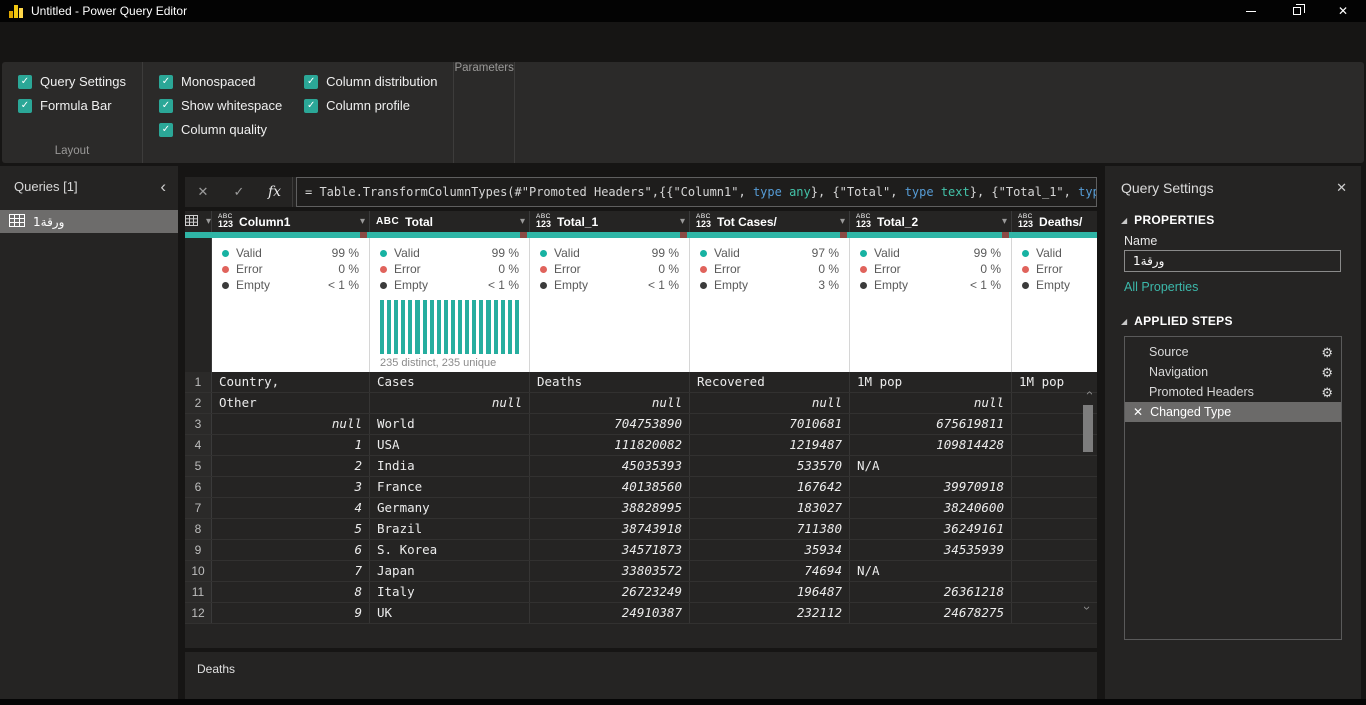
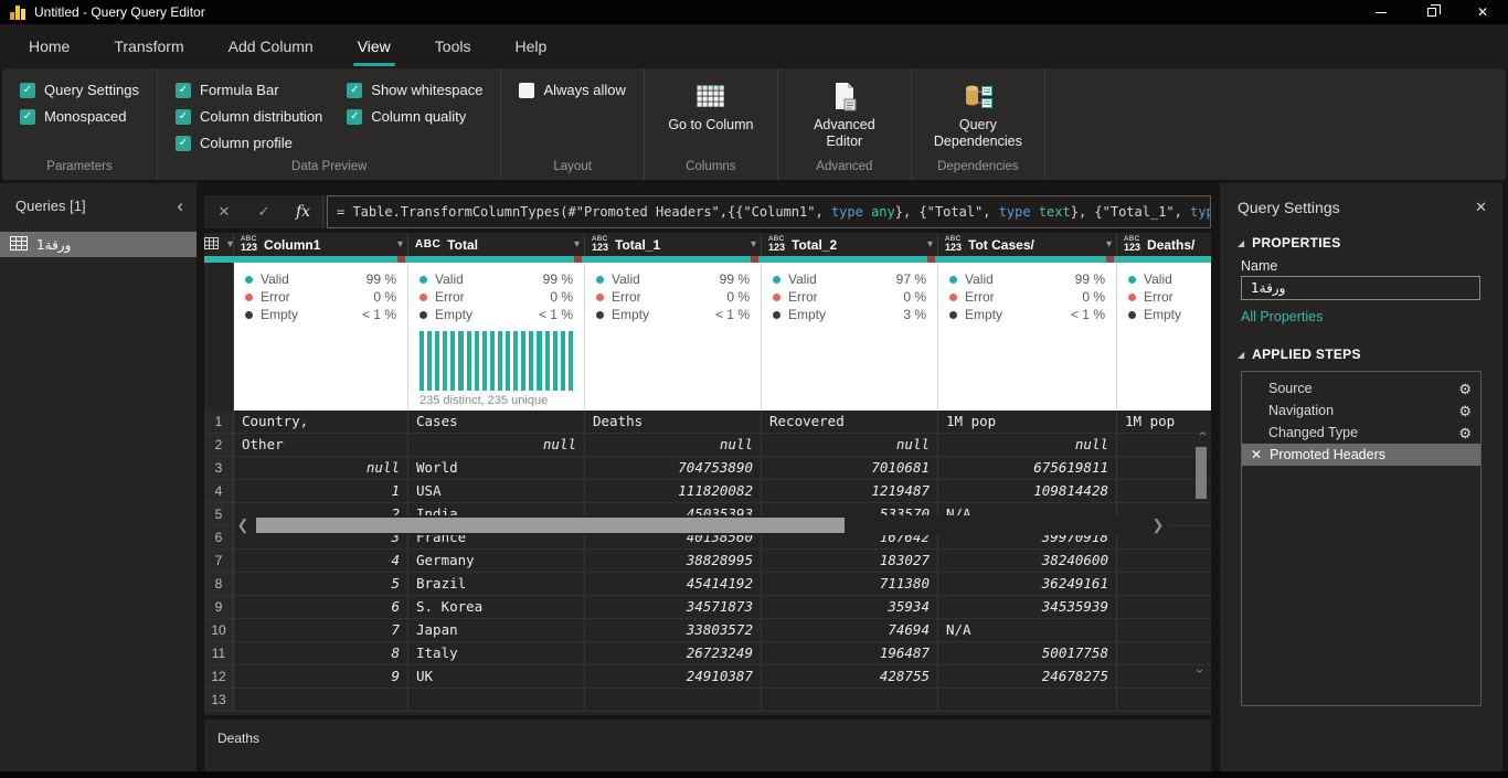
- Untitled - Power Query Editor
+ Untitled - Query Query Editor
  ✕
+ Home
+ Transform
+ Add Column
+ View
+ Tools
+ Help
  ✓
  Query Settings
  ✓
- Formula Bar
+ Monospaced
- Layout
+ Parameters
  ✓
- Monospaced
+ Formula Bar
  ✓
- Show whitespace
+ Column distribution
  ✓
- Column quality
+ Column profile
  ✓
- Column distribution
+ Show whitespace
  ✓
- Column profile
+ Column quality
+ Data Preview
+ Always allow
- Parameters
+ Layout
+ Go to Column
+ Columns
+ Advanced Editor
+ Advanced
+ Query Dependencies
+ Dependencies
  Queries [1]
  ‹
  ورقة1
  ✕
  ✓
  fx
  = Table.TransformColumnTypes(#"Promoted Headers",{{"Column1", type any}, {"Total", type text}, {"Total_1", ty
  ▾
  123
  Column1
  ▾
  ABC
  Total
  ▾
  123
  Total_1
  ▾
  123
- Tot Cases/
+ Total_2
  ▾
  123
- Total_2
+ Tot Cases/
  ▾
  123
  Deaths/
  Valid
  99 %
  Error
  0 %
  Empty
  < 1 %
  Valid
  99 %
  Error
  0 %
  Empty
  < 1 %
  235 distinct, 235 unique
  Valid
  99 %
  Error
  0 %
  Empty
  < 1 %
  Valid
  97 %
  Error
  0 %
  Empty
  3 %
  Valid
  99 %
  Error
  0 %
  Empty
  < 1 %
  Valid
  Error
  Empty
  1
  Country,
  Cases
  Deaths
  Recovered
  1M pop
  1M pop
  2
  Other
  null
  null
  null
  null
  3
  null
  World
  704753890
  7010681
  675619811
  4
  1
  USA
  111820082
  1219487
  109814428
  5
  2
  India
  45035393
  533570
  N/A
  6
  3
  France
  40138560
  167642
  39970918
  7
  4
  Germany
  38828995
  183027
  38240600
  8
  5
  Brazil
- 38743918
+ 45414192
  711380
  36249161
  9
  6
  S. Korea
  34571873
  35934
  34535939
  10
  7
  Japan
  33803572
  74694
  N/A
  11
  8
  Italy
  26723249
  196487
- 26361218
+ 50017758
  12
  9
  UK
  24910387
- 232112
+ 428755
  24678275
+ 13
+ ❮
+ ❯
  Deaths
  Query Settings
  ✕
  ◢
  PROPERTIES
  Name
  ورقة1
  All Properties
  ◢
  APPLIED STEPS
  Source
  ⚙
  Navigation
  ⚙
- Promoted Headers
+ Changed Type
  ⚙
  ✕
- Changed Type
+ Promoted Headers
